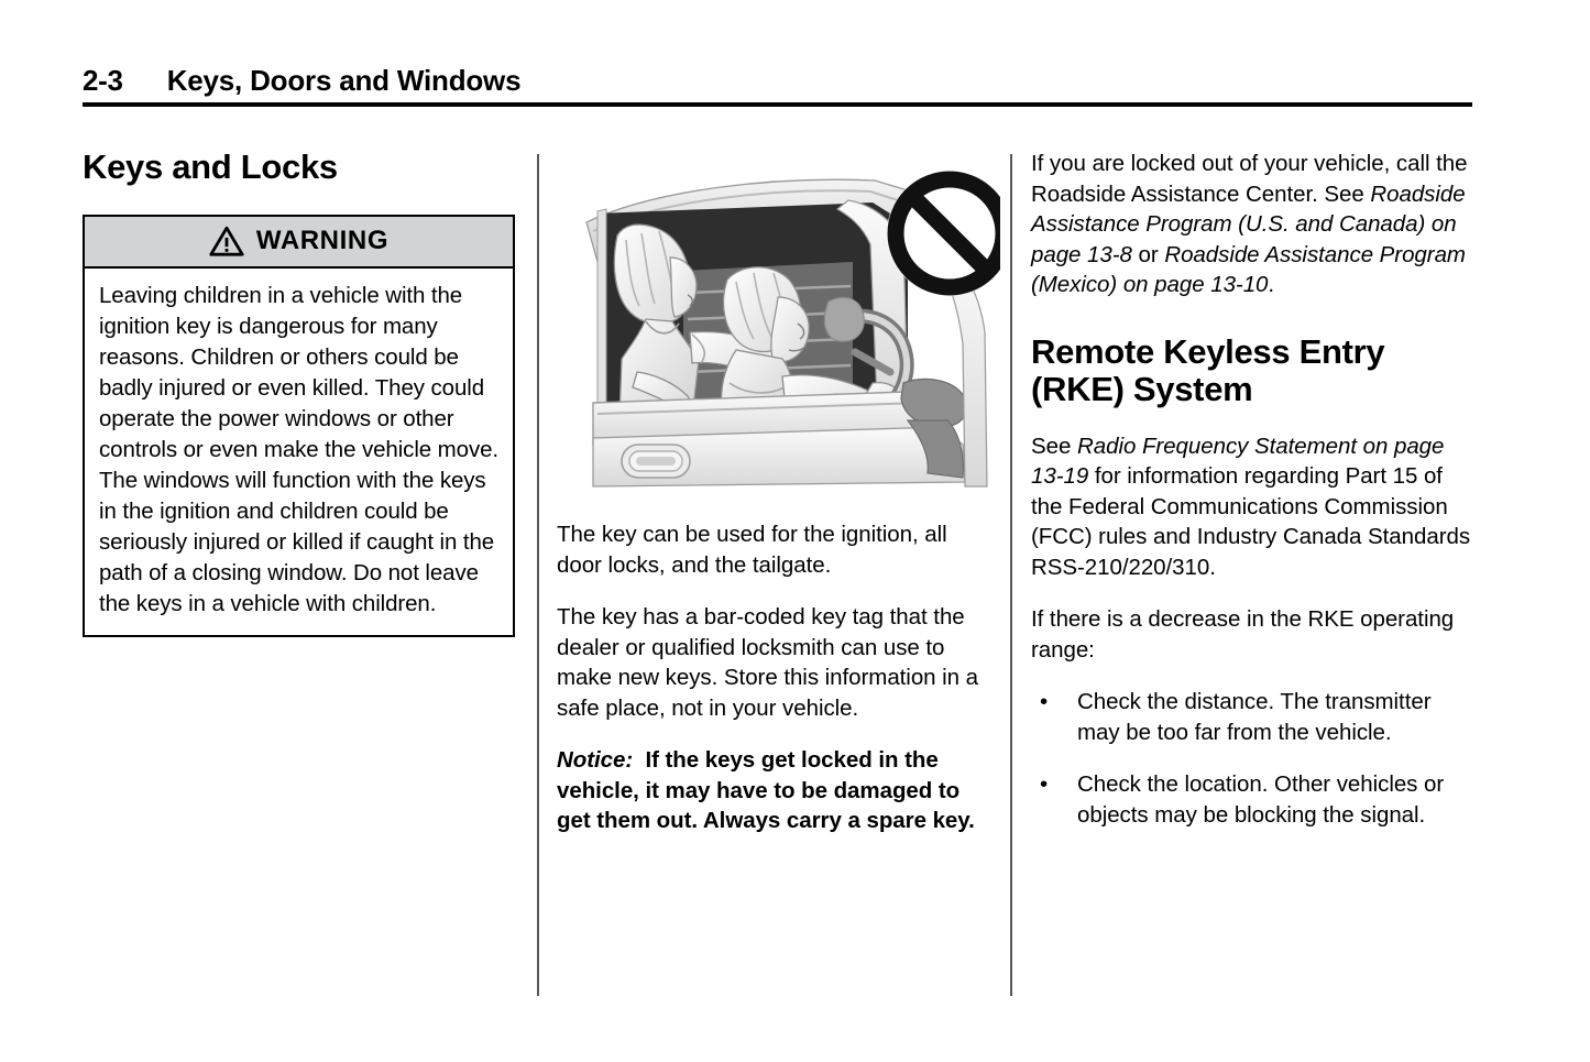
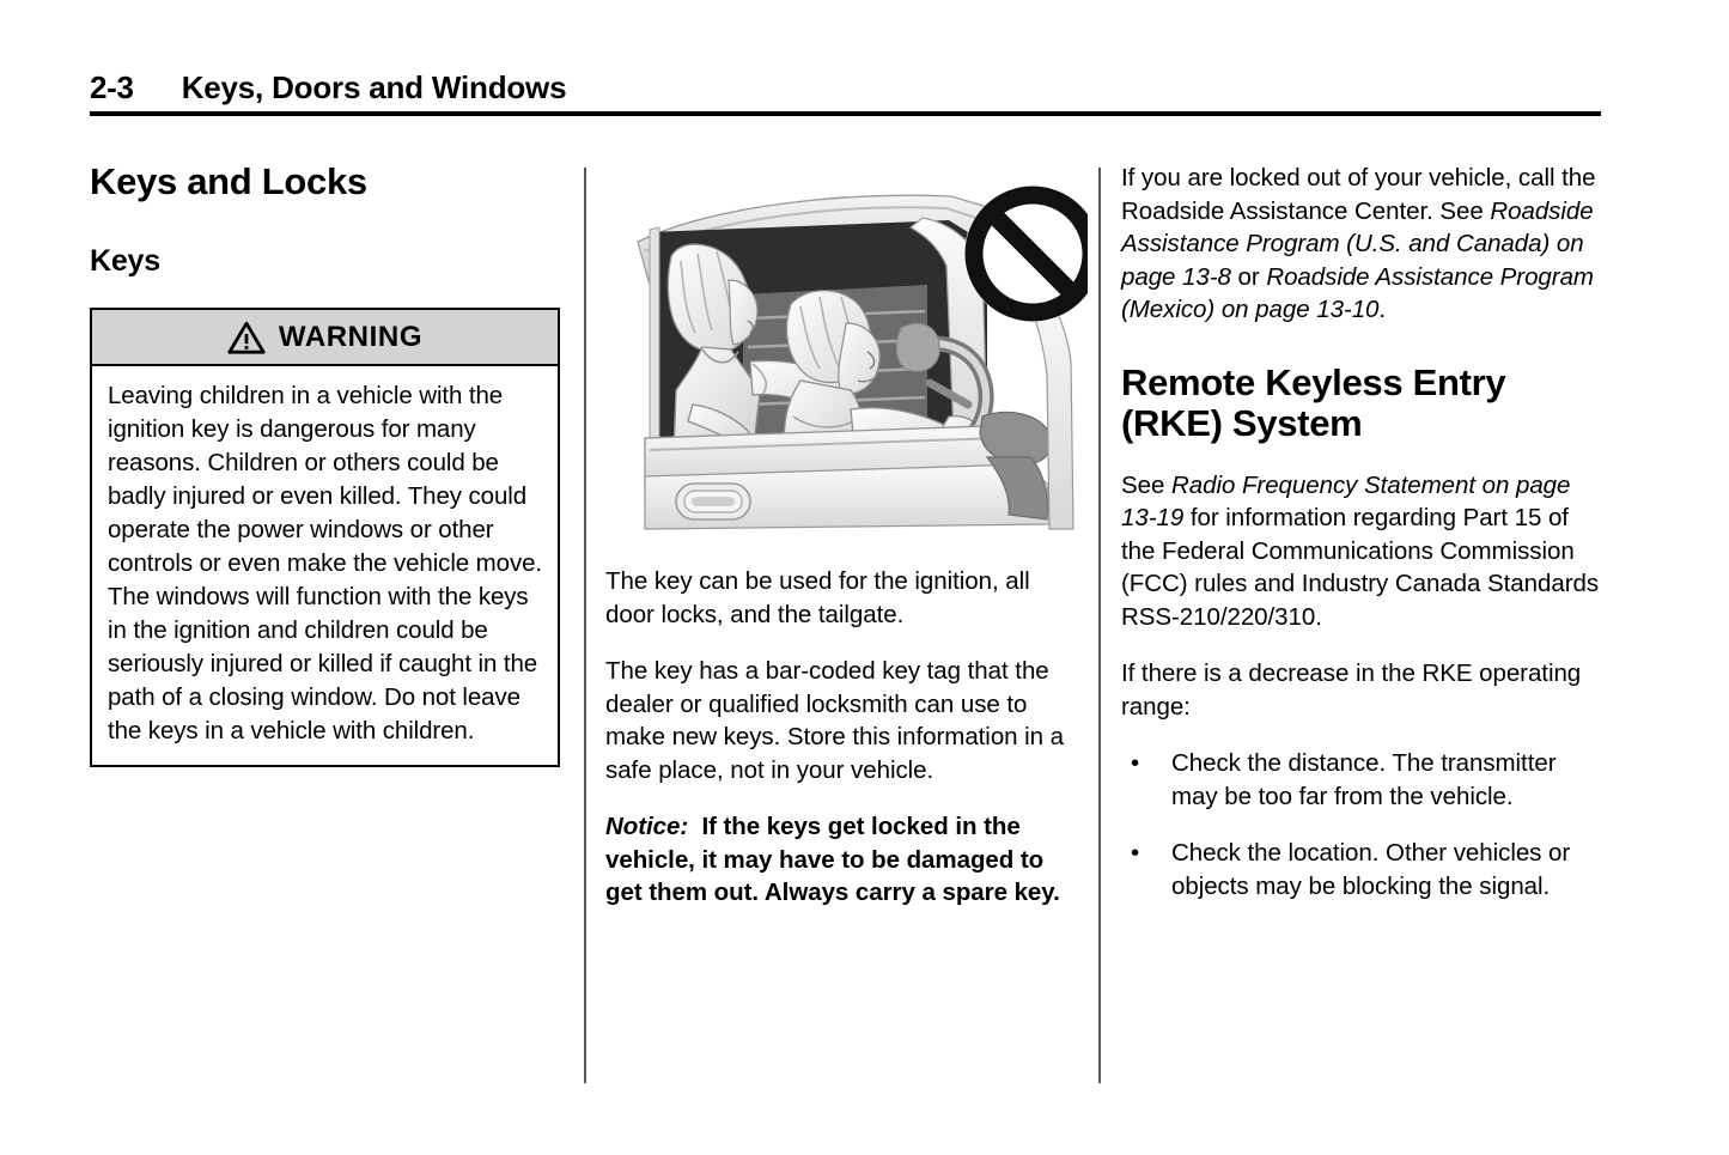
  2-3
  Keys, Doors and Windows
  Keys and Locks
+ Keys
  WARNING
  Leaving children in a vehicle with the ignition key is dangerous for many reasons. Children or others could be badly injured or even killed. They could operate the power windows or other controls or even make the vehicle move. The windows will function with the keys in the ignition and children could be seriously injured or killed if caught in the path of a closing window. Do not leave the keys in a vehicle with children.
  The key can be used for the ignition, all door locks, and the tailgate.
  The key has a bar-coded key tag that the dealer or qualified locksmith can use to make new keys. Store this information in a safe place, not in your vehicle.
  Notice: If the keys get locked in the vehicle, it may have to be damaged to get them out. Always carry a spare key.
  If you are locked out of your vehicle, call the Roadside Assistance Center. See Roadside Assistance Program (U.S. and Canada) on page 13-8 or Roadside Assistance Program (Mexico) on page 13-10.
  Remote Keyless Entry (RKE) System
  See Radio Frequency Statement on page 13-19 for information regarding Part 15 of the Federal Communications Commission (FCC) rules and Industry Canada Standards RSS-210/220/310.
  If there is a decrease in the RKE operating range:
  •
  Check the distance. The transmitter may be too far from the vehicle.
  •
  Check the location. Other vehicles or objects may be blocking the signal.
